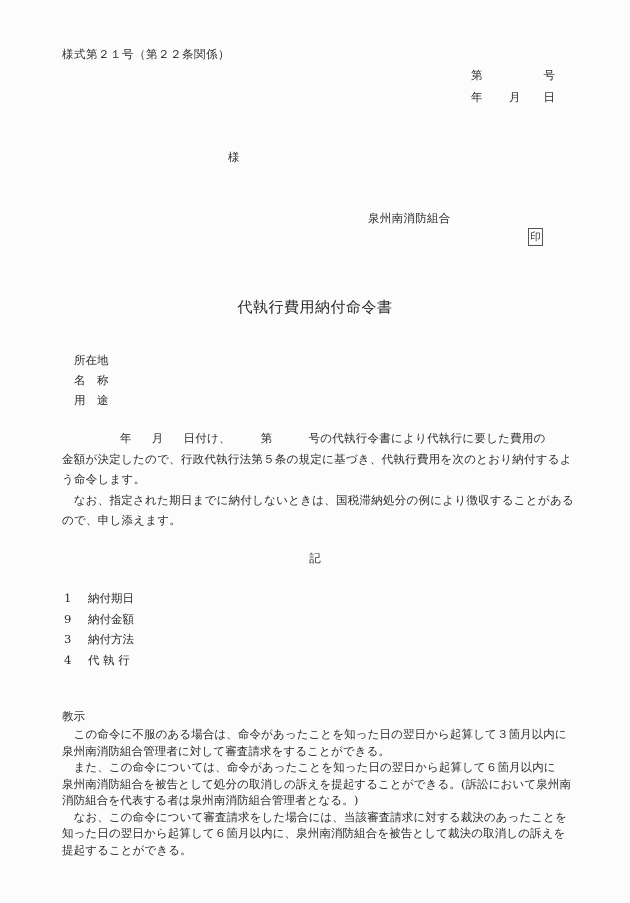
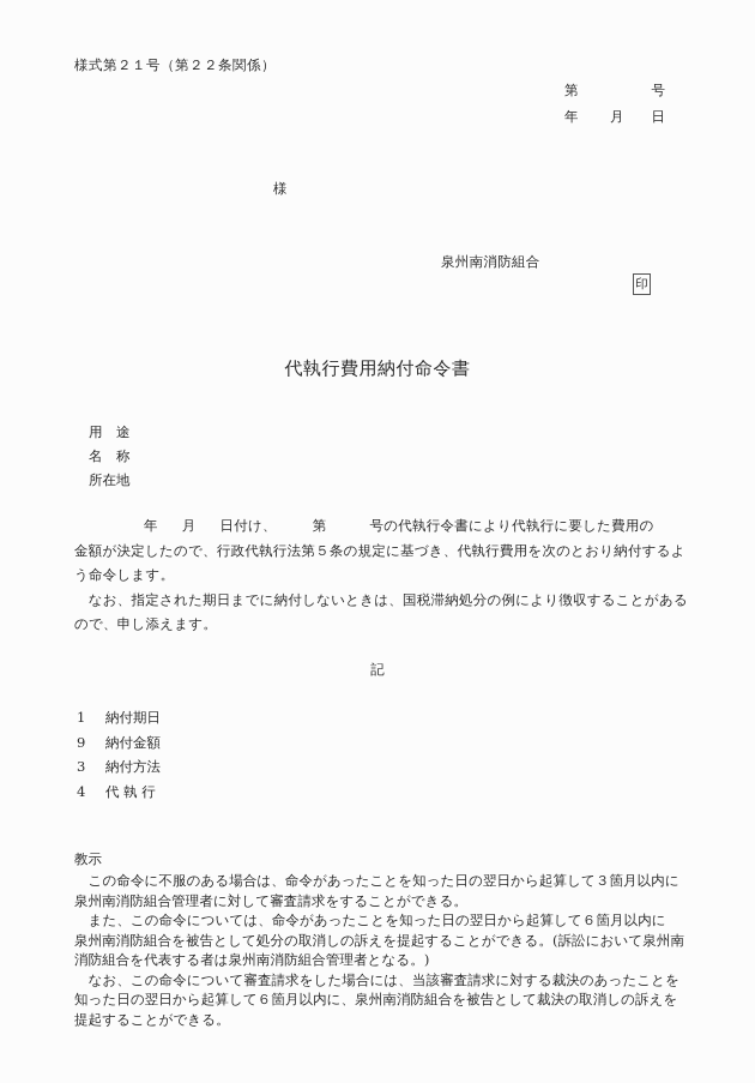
  様式第２１号（第２２条関係）
  第
  号
  年
  月
  日
  様
  泉州南消防組合
  印
  代執行費用納付命令書
- 所在地
+ 用 途
  名 称
- 用 途
+ 所在地
  年 月 日付け、 第 号の代執行令書により代執行に要した費用の
  金額が決定したので、行政代執行法第５条の規定に基づき、代執行費用を次のとおり納付するよ
  う命令します。
  なお、指定された期日までに納付しないときは、国税滞納処分の例により徴収することがある
  ので、申し添えます。
  記
  1
  納付期日
  9
  納付金額
  3
  納付方法
  4
  代 執 行
  教示
  この命令に不服のある場合は、命令があったことを知った日の翌日から起算して３箇月以内に
  泉州南消防組合管理者に対して審査請求をすることができる。
  また、この命令については、命令があったことを知った日の翌日から起算して６箇月以内に
  泉州南消防組合を被告として処分の取消しの訴えを提起することができる。(訴訟において泉州南
  消防組合を代表する者は泉州南消防組合管理者となる。)
  なお、この命令について審査請求をした場合には、当該審査請求に対する裁決のあったことを
  知った日の翌日から起算して６箇月以内に、泉州南消防組合を被告として裁決の取消しの訴えを
  提起することができる。
